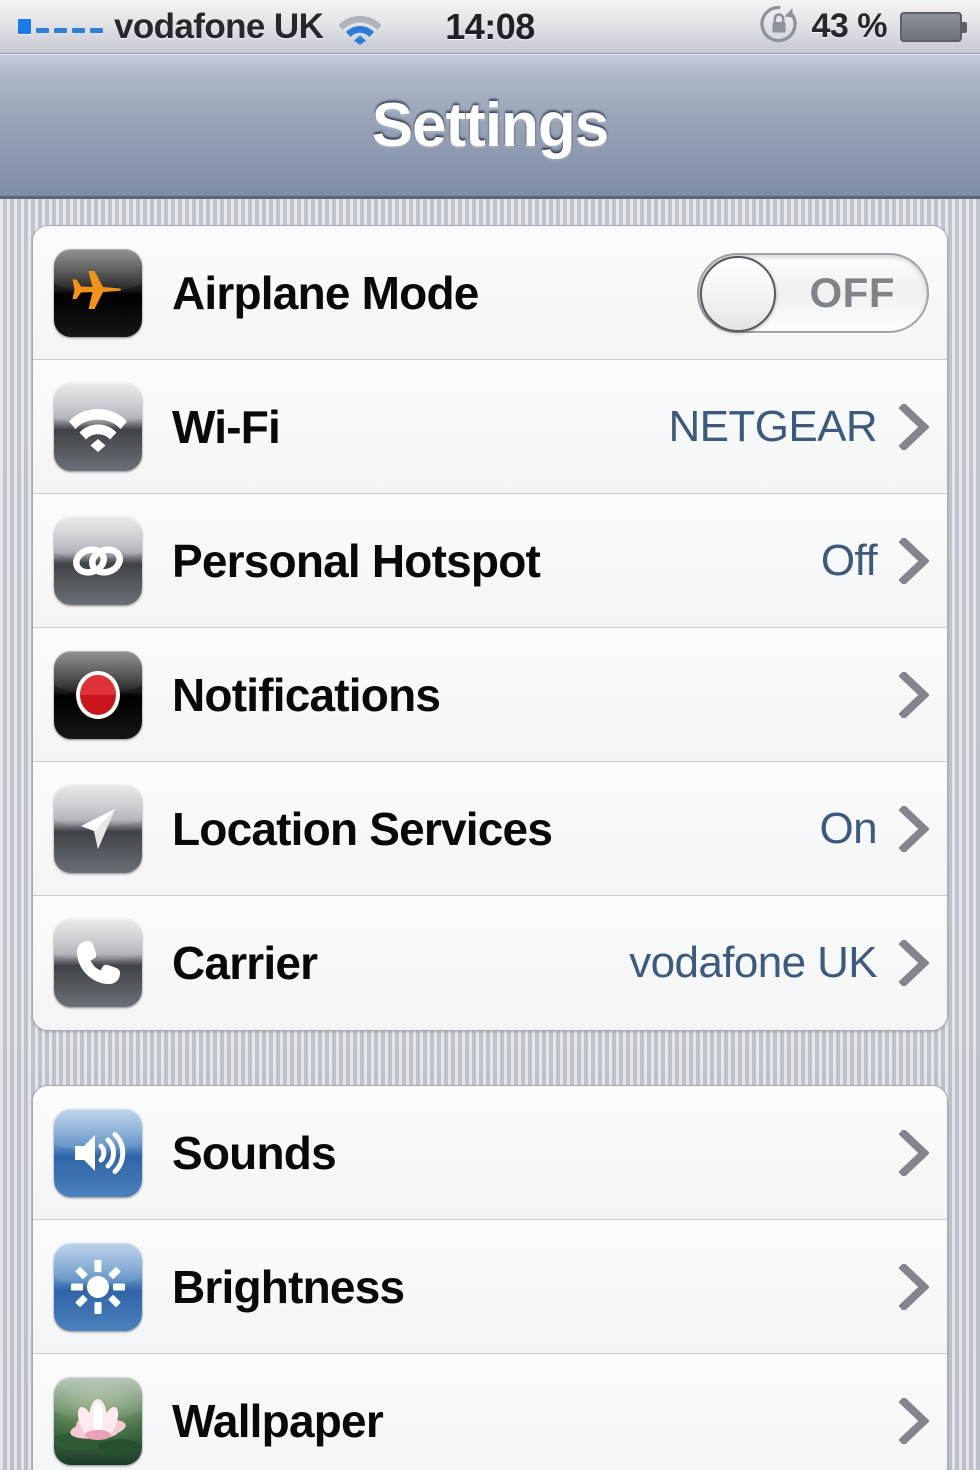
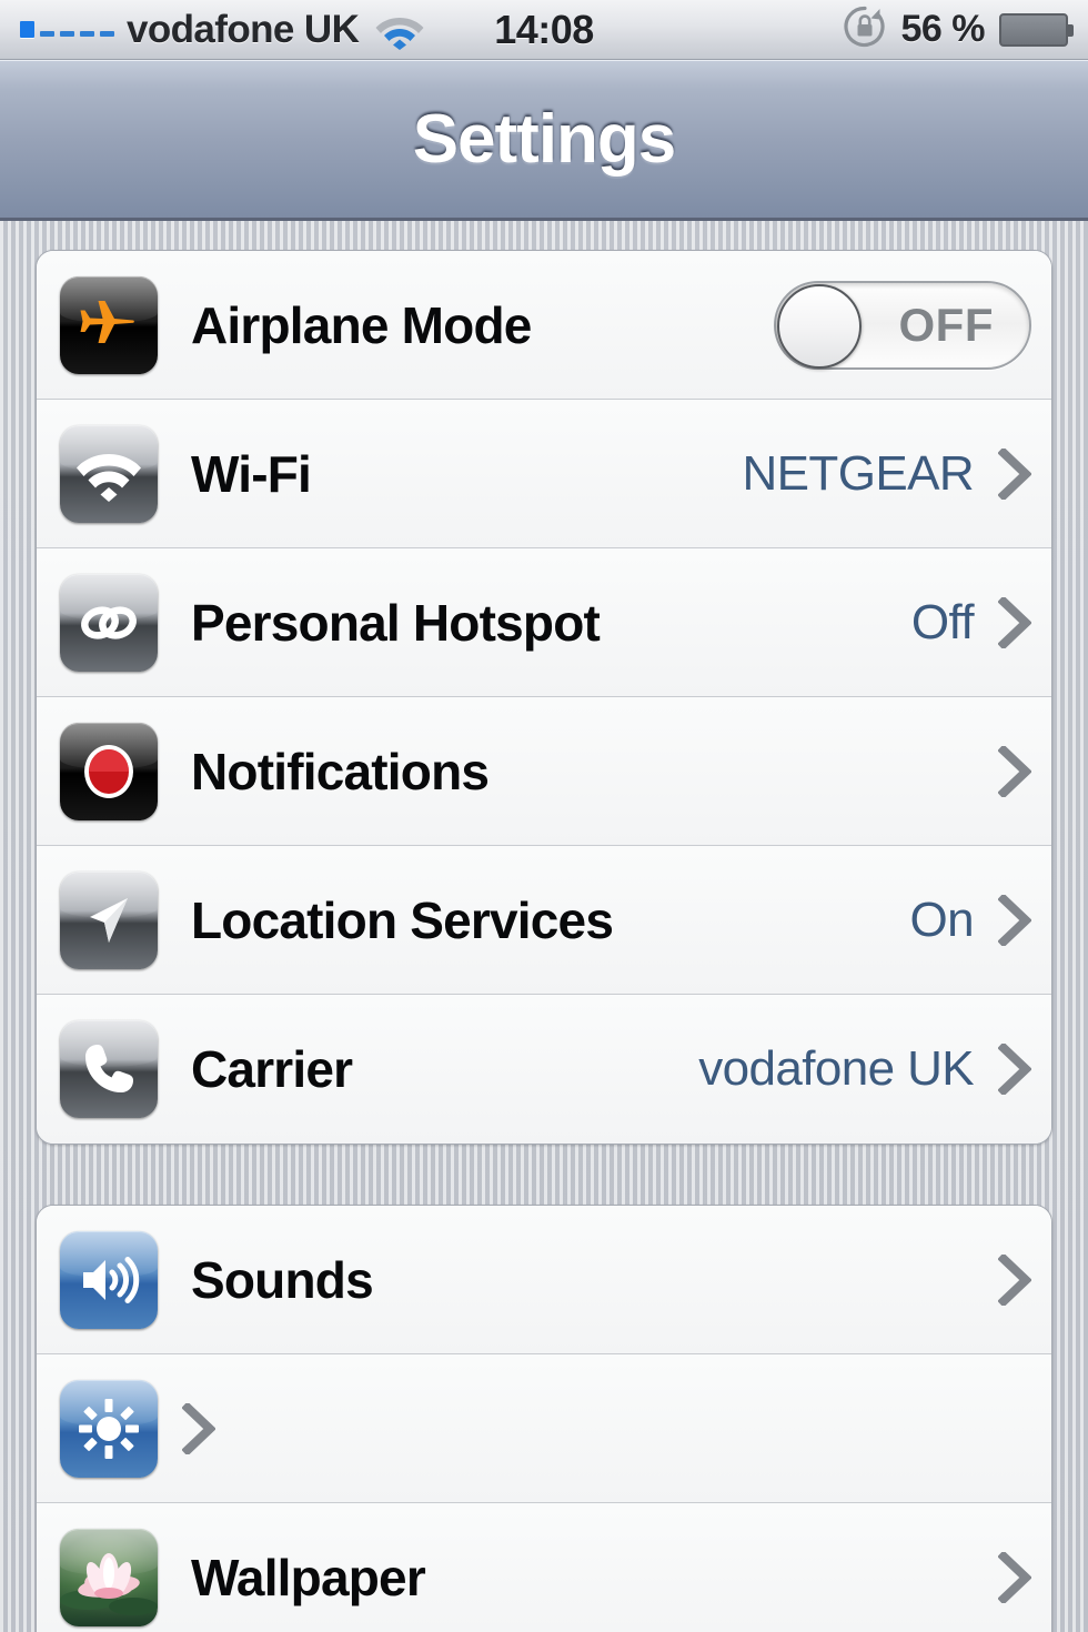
  vodafone UK
  14:08
- 43 %
+ 56 %
  Settings
  Airplane Mode
  OFF
  Wi-Fi
  NETGEAR
  Personal Hotspot
  Off
  Notifications
  Location Services
  On
  Carrier
  vodafone UK
  Sounds
- Brightness
  Wallpaper
